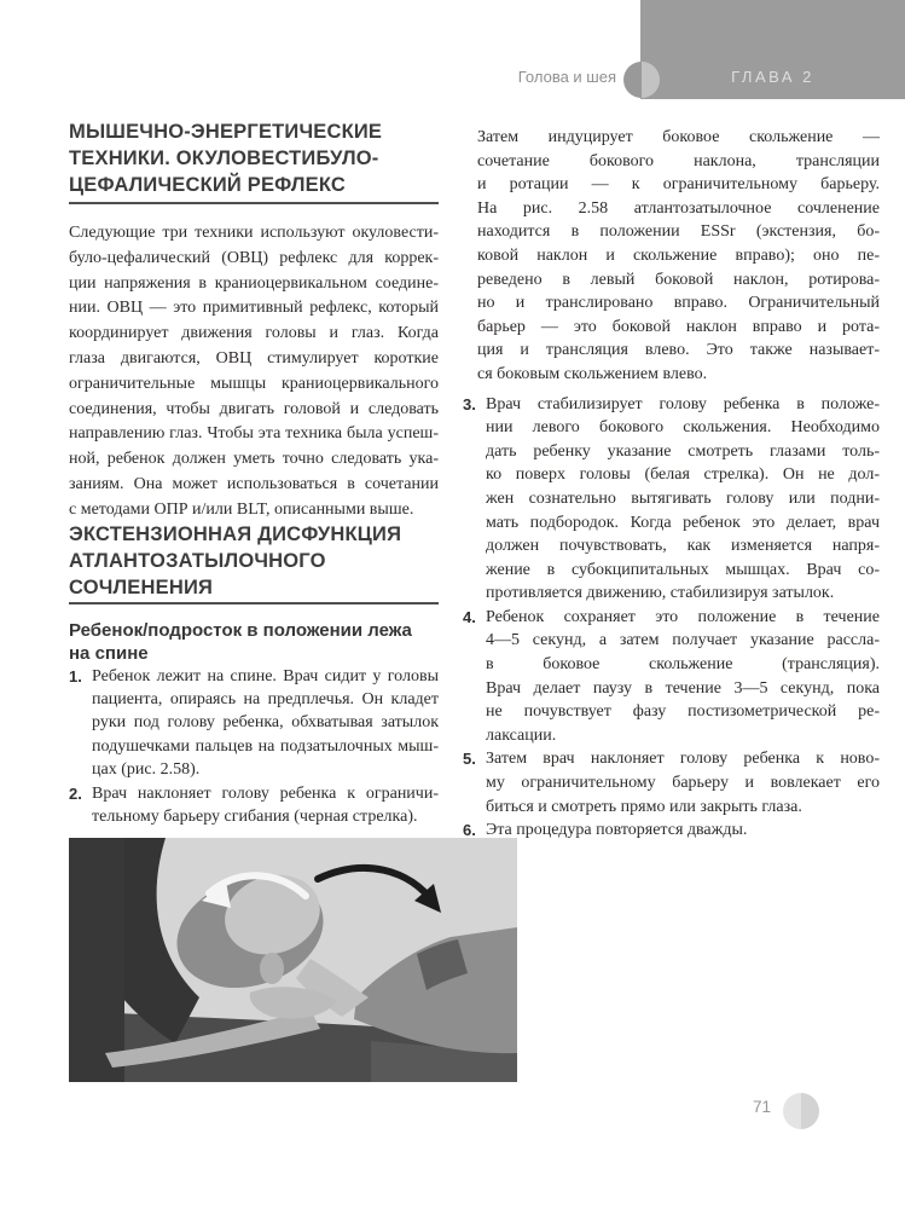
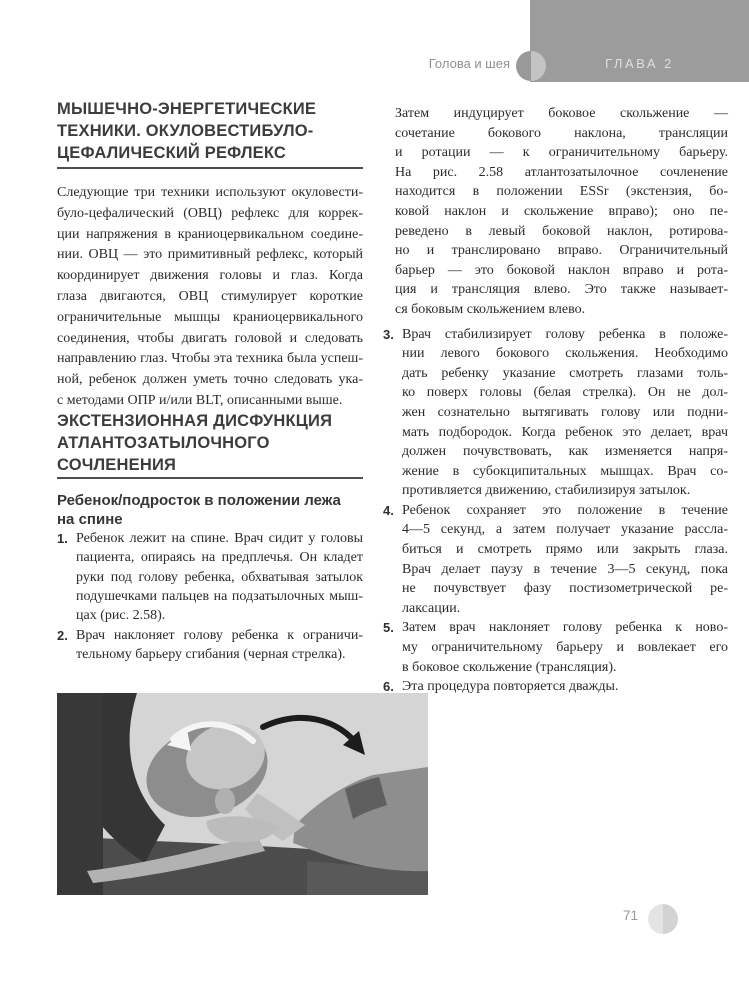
  Голова и шея
  ГЛАВА 2
  МЫШЕЧНО-ЭНЕРГЕТИЧЕСКИЕ
  ТЕХНИКИ. ОКУЛОВЕСТИБУЛО-
  ЦЕФАЛИЧЕСКИЙ РЕФЛЕКС
  Следующие три техники используют окуловести-
  було-цефалический (ОВЦ) рефлекс для коррек-
  ции напряжения в краниоцервикальном соедине-
  нии. ОВЦ — это примитивный рефлекс, который
  координирует движения головы и глаз. Когда
  глаза двигаются, ОВЦ стимулирует короткие
  ограничительные мышцы краниоцервикального
  соединения, чтобы двигать головой и следовать
  направлению глаз. Чтобы эта техника была успеш-
  ной, ребенок должен уметь точно следовать ука-
- заниям. Она может использоваться в сочетании
  с методами ОПР и/или BLT, описанными выше.
  ЭКСТЕНЗИОННАЯ ДИСФУНКЦИЯ
  АТЛАНТОЗАТЫЛОЧНОГО
  СОЧЛЕНЕНИЯ
  Ребенок/подросток в положении лежа
  на спине
  1.
  Ребенок лежит на спине. Врач сидит у головы
  пациента, опираясь на предплечья. Он кладет
  руки под голову ребенка, обхватывая затылок
  подушечками пальцев на подзатылочных мыш-
  цах (рис. 2.58).
  2.
  Врач наклоняет голову ребенка к ограничи-
  тельному барьеру сгибания (черная стрелка).
  Затем индуцирует боковое скольжение —
  сочетание бокового наклона, трансляции
  и ротации — к ограничительному барьеру.
  На рис. 2.58 атлантозатылочное сочленение
  находится в положении ESSr (экстензия, бо-
  ковой наклон и скольжение вправо); оно пе-
  реведено в левый боковой наклон, ротирова-
  но и транслировано вправо. Ограничительный
  барьер — это боковой наклон вправо и рота-
  ция и трансляция влево. Это также называет-
  ся боковым скольжением влево.
  3.
  Врач стабилизирует голову ребенка в положе-
  нии левого бокового скольжения. Необходимо
  дать ребенку указание смотреть глазами толь-
  ко поверх головы (белая стрелка). Он не дол-
  жен сознательно вытягивать голову или подни-
  мать подбородок. Когда ребенок это делает, врач
  должен почувствовать, как изменяется напря-
  жение в субокципитальных мышцах. Врач со-
  противляется движению, стабилизируя затылок.
  4.
  Ребенок сохраняет это положение в течение
  4—5 секунд, а затем получает указание рассла-
- в боковое скольжение (трансляция).
+ биться и смотреть прямо или закрыть глаза.
  Врач делает паузу в течение 3—5 секунд, пока
  не почувствует фазу постизометрической ре-
  лаксации.
  5.
  Затем врач наклоняет голову ребенка к ново-
  му ограничительному барьеру и вовлекает его
- биться и смотреть прямо или закрыть глаза.
+ в боковое скольжение (трансляция).
  6.
  Эта процедура повторяется дважды.
  71
